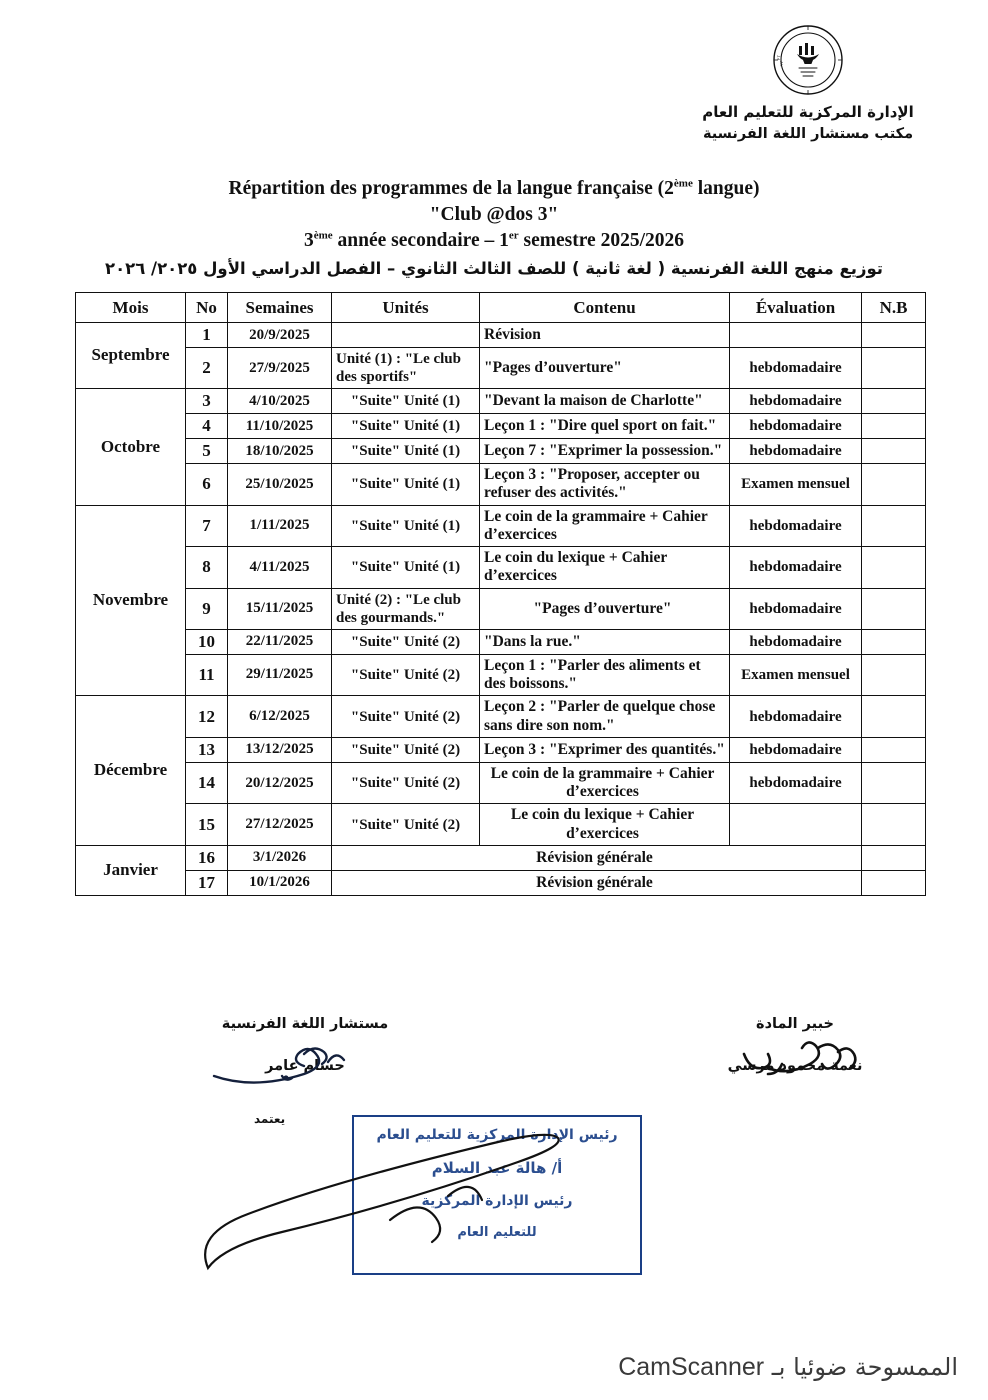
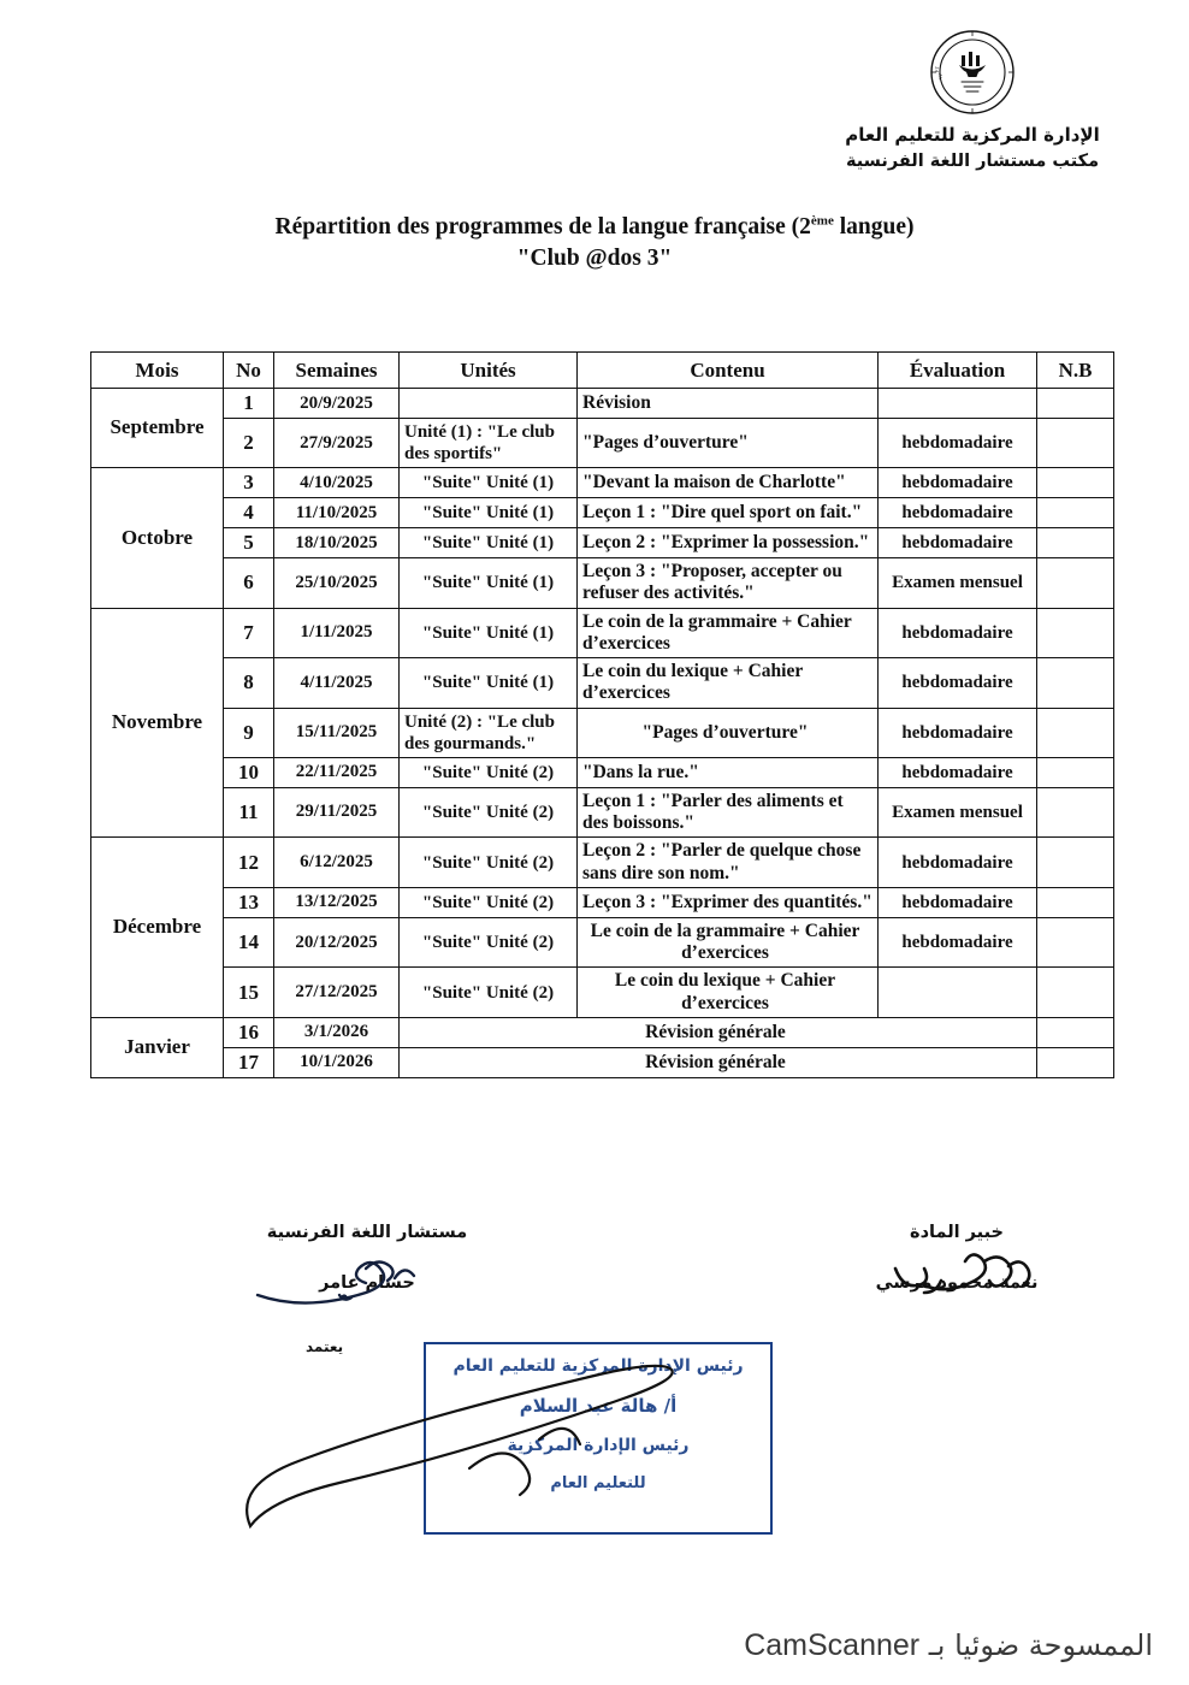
  الإدارة المركزية للتعليم العام
  مكتب مستشار اللغة الفرنسية
  Répartition des programmes de la langue française (2ème langue)
  "Club @dos 3"
- 3ème année secondaire – 1er semestre 2025/2026
- توزيع منهج اللغة الفرنسية ( لغة ثانية ) للصف الثالث الثانوي – الفصل الدراسي الأول ٢٠٢٥/ ٢٠٢٦
  Mois	No	Semaines	Unités	Contenu	Évaluation	N.B
  Septembre	1	20/9/2025		Révision
  2	27/9/2025	Unité (1) : "Le club des sportifs"	"Pages d’ouverture"	hebdomadaire
  Octobre	3	4/10/2025	"Suite" Unité (1)	"Devant la maison de Charlotte"	hebdomadaire
  4	11/10/2025	"Suite" Unité (1)	Leçon 1 : "Dire quel sport on fait."	hebdomadaire
- 5	18/10/2025	"Suite" Unité (1)	Leçon 7 : "Exprimer la possession."	hebdomadaire
+ 5	18/10/2025	"Suite" Unité (1)	Leçon 2 : "Exprimer la possession."	hebdomadaire
  6	25/10/2025	"Suite" Unité (1)	Leçon 3 : "Proposer, accepter ou refuser des activités."	Examen mensuel
  Novembre	7	1/11/2025	"Suite" Unité (1)	Le coin de la grammaire + Cahier d’exercices	hebdomadaire
  8	4/11/2025	"Suite" Unité (1)	Le coin du lexique + Cahier d’exercices	hebdomadaire
  9	15/11/2025	Unité (2) : "Le club des gourmands."	"Pages d’ouverture"	hebdomadaire
  10	22/11/2025	"Suite" Unité (2)	"Dans la rue."	hebdomadaire
  11	29/11/2025	"Suite" Unité (2)	Leçon 1 : "Parler des aliments et des boissons."	Examen mensuel
  Décembre	12	6/12/2025	"Suite" Unité (2)	Leçon 2 : "Parler de quelque chose sans dire son nom."	hebdomadaire
  13	13/12/2025	"Suite" Unité (2)	Leçon 3 : "Exprimer des quantités."	hebdomadaire
  14	20/12/2025	"Suite" Unité (2)	Le coin de la grammaire + Cahier d’exercices	hebdomadaire
  15	27/12/2025	"Suite" Unité (2)	Le coin du lexique + Cahier d’exercices
  Janvier	16	3/1/2026	Révision générale
  17	10/1/2026	Révision générale
  مستشار اللغة الفرنسية
  حسم عامر
  خبير المادة
  نم محمود مرسي
  يعتمد
  رئيس الإد المركزية للتعليم العام
  أ/ هالة عبد السلام
  رئيس الإدارة المركزية
  للتعليم العام
  الممسوحة ضوئيا بـ CamScanner
